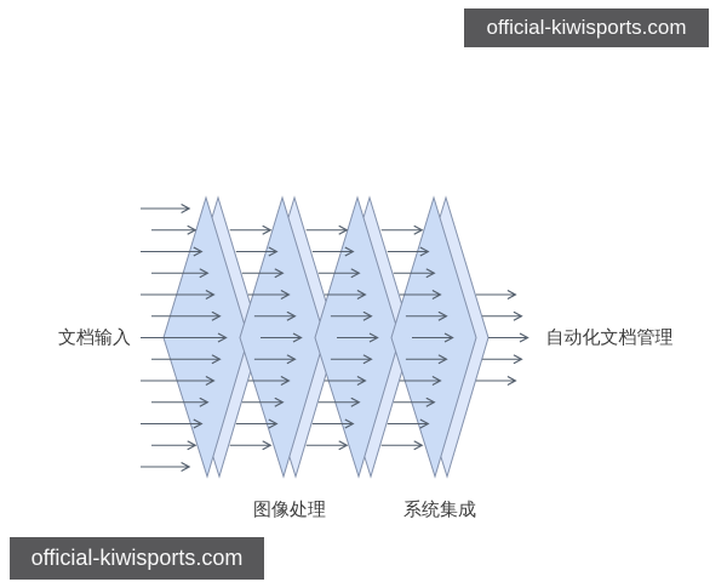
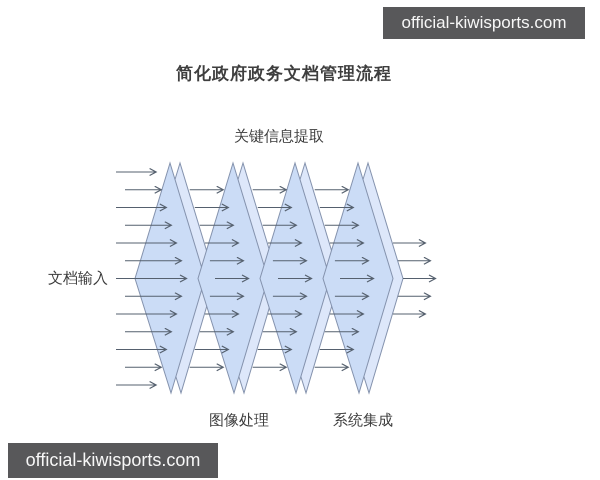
  official-kiwisports.com
+ 简化政府政务文档管理流程
+ 关键信息提取
  文档输入
- 自动化文档管理
  图像处理
  系统集成
  official-kiwisports.com
